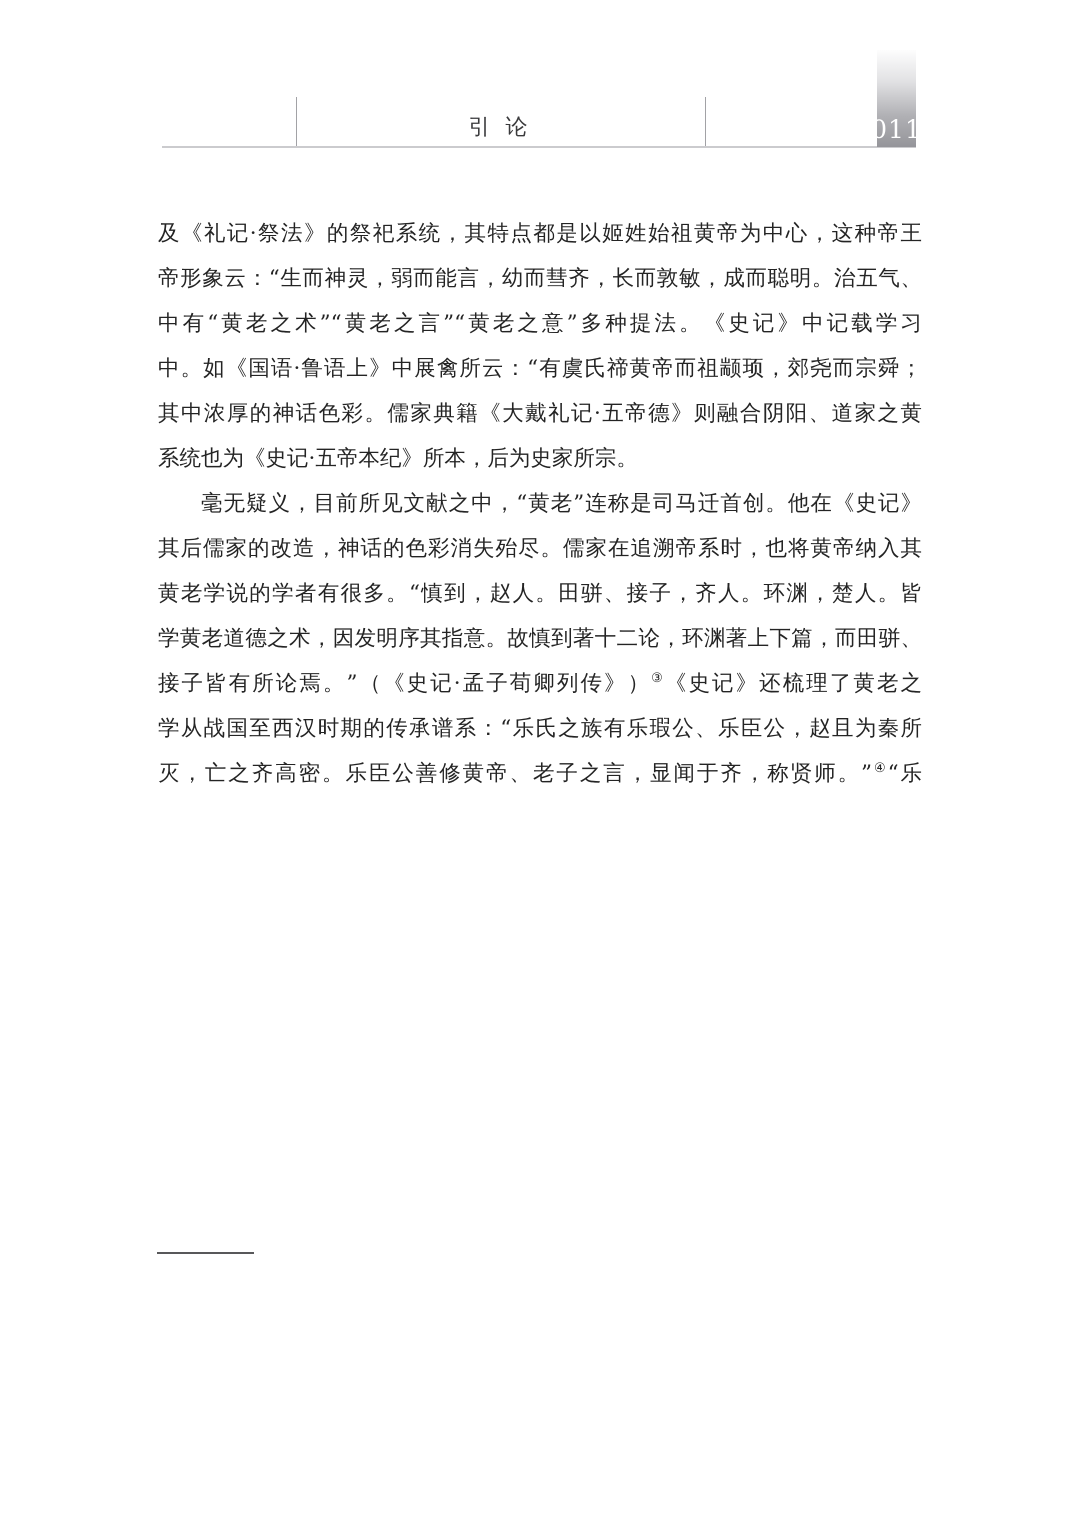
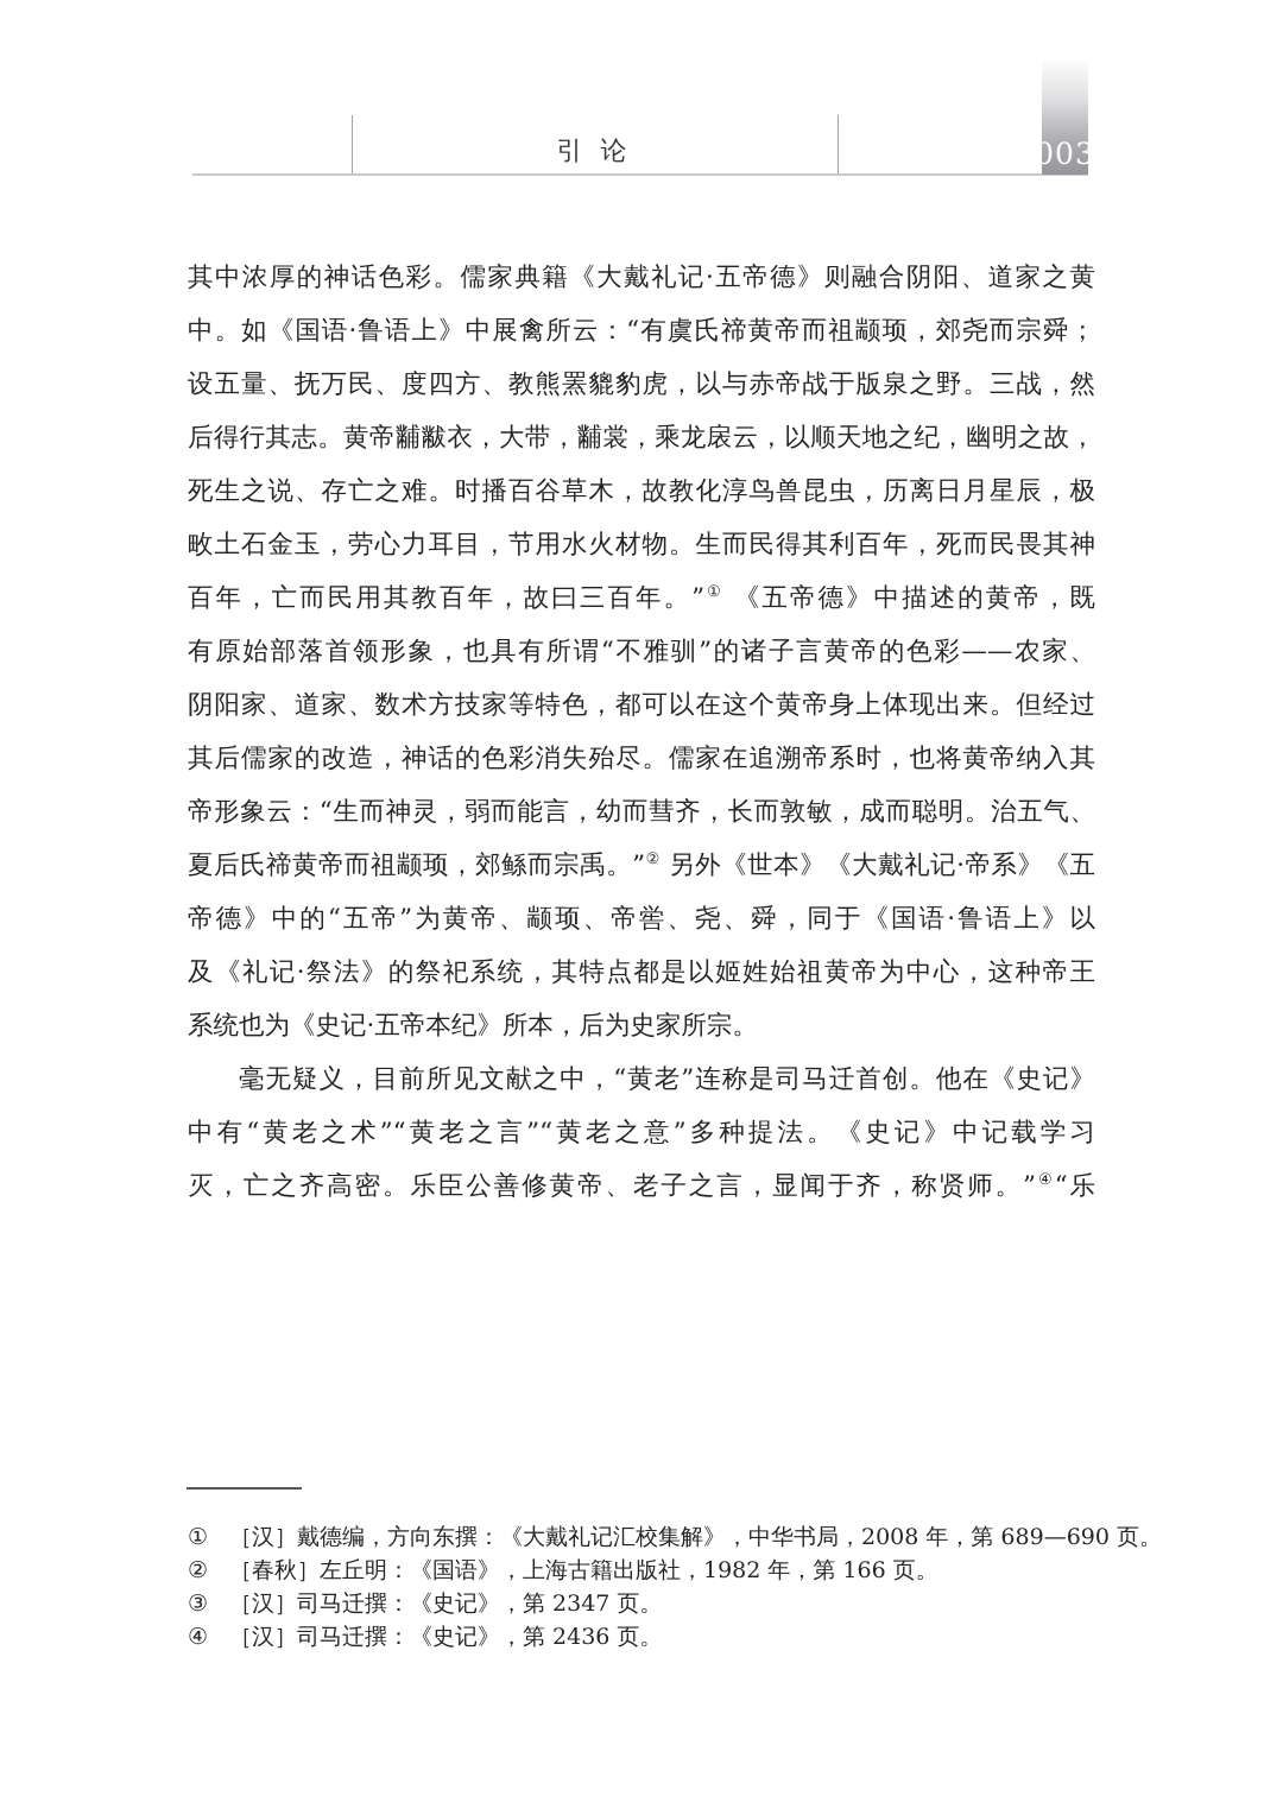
  引 论
- 011
+ 003
- 及《礼记·祭法》的祭祀系统，其特点都是以姬姓始祖黄帝为中心，这种帝王
+ 其中浓厚的神话色彩。儒家典籍《大戴礼记·五帝德》则融合阴阳、道家之黄
- 帝形象云：“生而神灵，弱而能言，幼而彗齐，长而敦敏，成而聪明。治五气、
+ 中。如《国语·鲁语上》中展禽所云：“有虞氏禘黄帝而祖颛顼，郊尧而宗舜；
+ 设五量、抚万民、度四方、教熊罴貔豹虎，以与赤帝战于版泉之野。三战，然
+ 后得行其志。黄帝黼黻衣，大带，黼裳，乘龙扆云，以顺天地之纪，幽明之故，
+ 死生之说、存亡之难。时播百谷草木，故教化淳鸟兽昆虫，历离日月星辰，极
+ 畋土石金玉，劳心力耳目，节用水火材物。生而民得其利百年，死而民畏其神
+ 百年，亡而民用其教百年，故曰三百年。”① 《五帝德》中描述的黄帝，既
+ 有原始部落首领形象，也具有所谓“不雅驯”的诸子言黄帝的色彩——农家、
+ 阴阳家、道家、数术方技家等特色，都可以在这个黄帝身上体现出来。但经过
- 中有“黄老之术”“黄老之言”“黄老之意”多种提法。《史记》中记载学习
+ 其后儒家的改造，神话的色彩消失殆尽。儒家在追溯帝系时，也将黄帝纳入其
- 中。如《国语·鲁语上》中展禽所云：“有虞氏禘黄帝而祖颛顼，郊尧而宗舜；
+ 帝形象云：“生而神灵，弱而能言，幼而彗齐，长而敦敏，成而聪明。治五气、
+ 夏后氏禘黄帝而祖颛顼，郊鲧而宗禹。”② 另外《世本》《大戴礼记·帝系》《五
+ 帝德》中的“五帝”为黄帝、颛顼、帝喾、尧、舜，同于《国语·鲁语上》以
- 其中浓厚的神话色彩。儒家典籍《大戴礼记·五帝德》则融合阴阳、道家之黄
+ 及《礼记·祭法》的祭祀系统，其特点都是以姬姓始祖黄帝为中心，这种帝王
  系统也为《史记·五帝本纪》所本，后为史家所宗。
  毫无疑义，目前所见文献之中，“黄老”连称是司马迁首创。他在《史记》
- 其后儒家的改造，神话的色彩消失殆尽。儒家在追溯帝系时，也将黄帝纳入其
+ 中有“黄老之术”“黄老之言”“黄老之意”多种提法。《史记》中记载学习
- 黄老学说的学者有很多。“慎到，赵人。田骈、接子，齐人。环渊，楚人。皆
- 学黄老道德之术，因发明序其指意。故慎到著十二论，环渊著上下篇，而田骈、
- 接子皆有所论焉。”（《史记·孟子荀卿列传》）③《史记》还梳理了黄老之
- 学从战国至西汉时期的传承谱系：“乐氏之族有乐瑕公、乐臣公，赵且为秦所
  灭，亡之齐高密。乐臣公善修黄帝、老子之言，显闻于齐，称贤师。”④“乐
+ ①
+ ［汉］戴德编，方向东撰：《大戴礼记汇校集解》，中华书局，2008 年，第 689—690 页。
+ ②
+ ［春秋］左丘明：《国语》，上海古籍出版社，1982 年，第 166 页。
+ ③
+ ［汉］司马迁撰：《史记》，第 2347 页。
+ ④
+ ［汉］司马迁撰：《史记》，第 2436 页。
